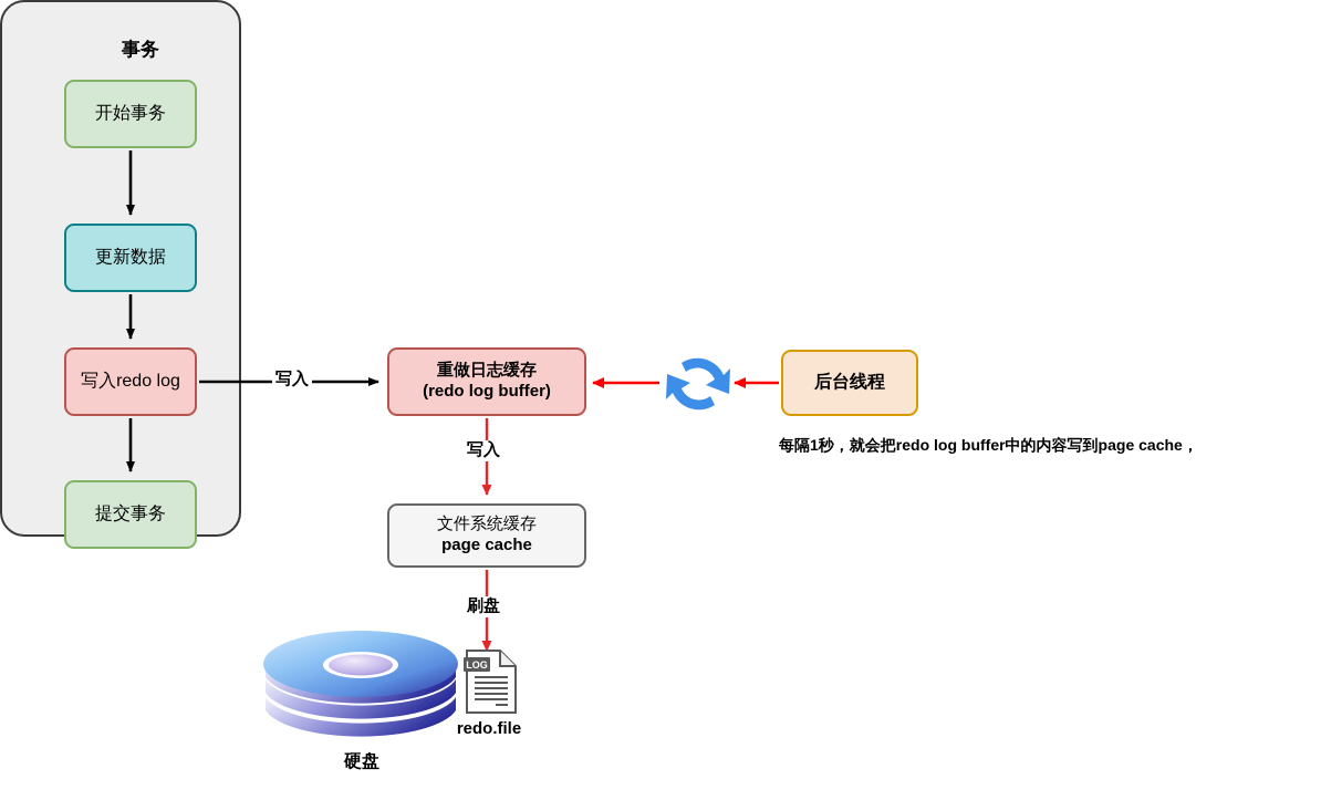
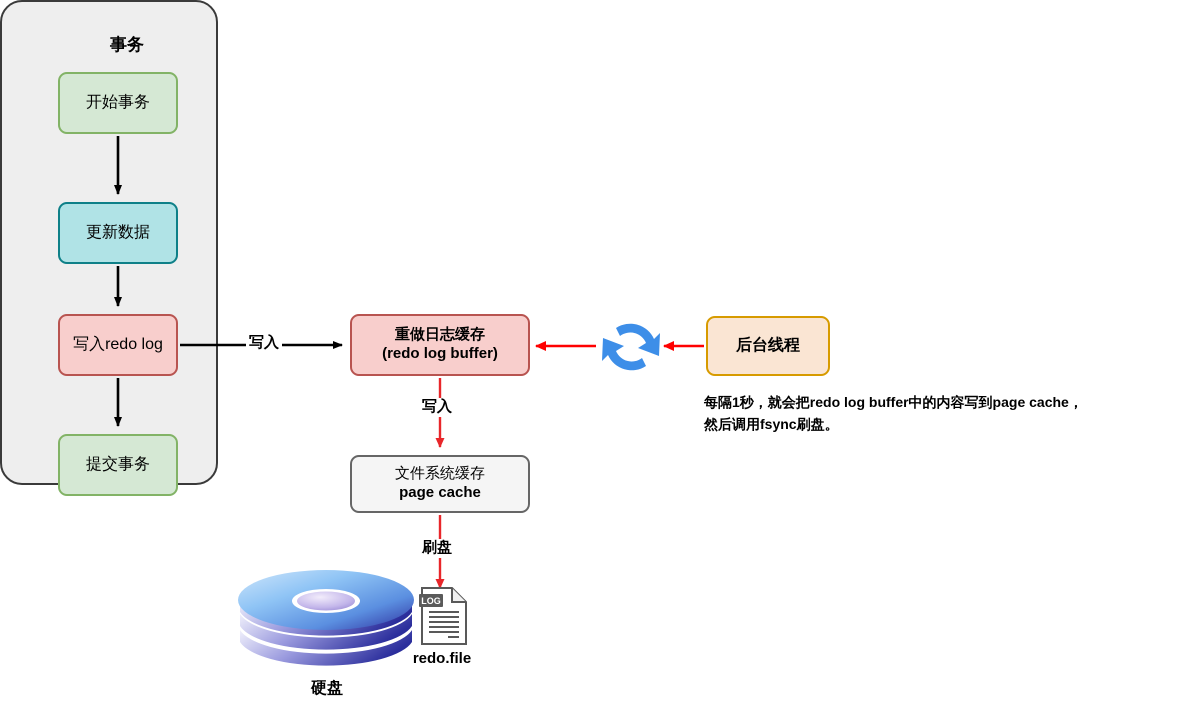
  LOG
  事务
  开始事务
  更新数据
  写入redo log
  提交事务
  重做日志缓存
  (redo log buffer)
  文件系统缓存
  page cache
  后台线程
  写入
  写入
  刷盘
  硬盘
  redo.file
  每隔1秒，就会把redo log buffer中的内容写到page cache，
+ 然后调用fsync刷盘。
